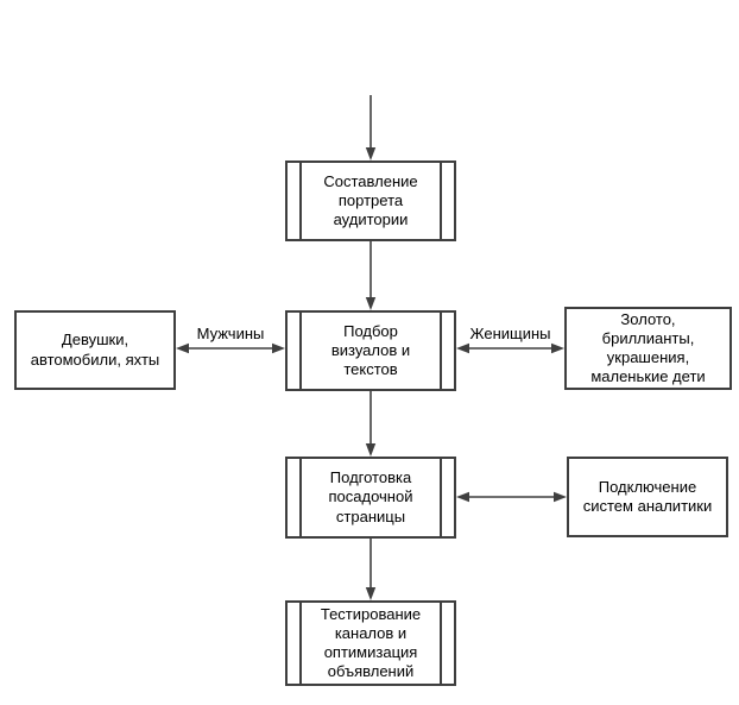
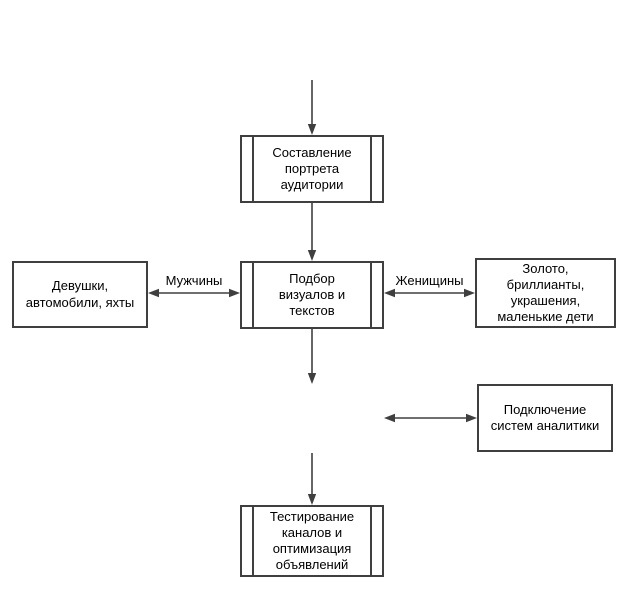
  Составление
  портрета
  аудитории
  Подбор
  визуалов и
  текстов
  Девушки,
  автомобили, яхты
  Золото,
  бриллианты,
  украшения,
  маленькие дети
- Подготовка
- посадочной
- страницы
  Подключение
  систем аналитики
  Тестирование
  каналов и
  оптимизация
  объявлений
  Мужчины
  Женищины
